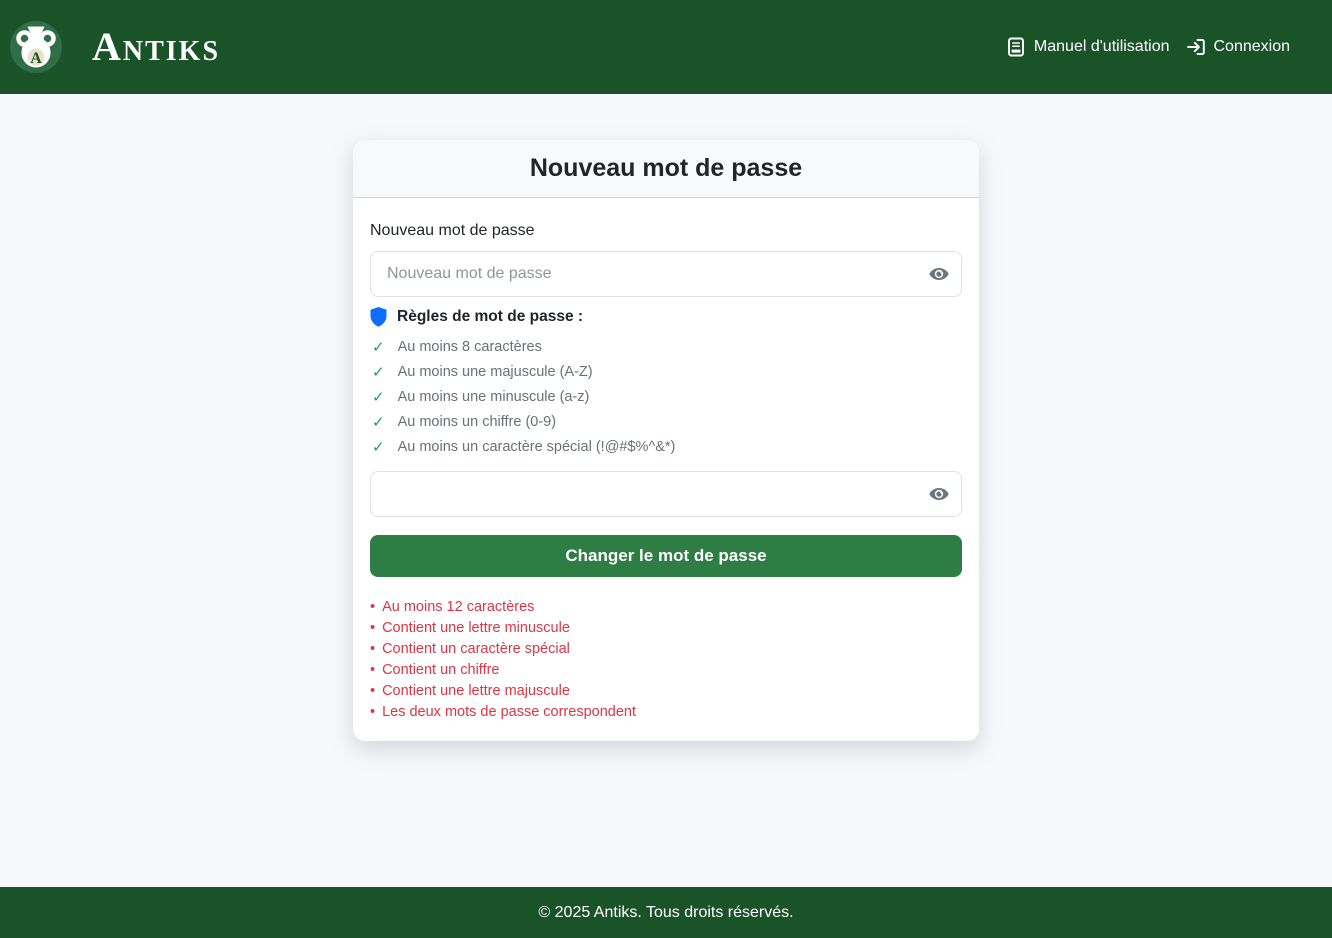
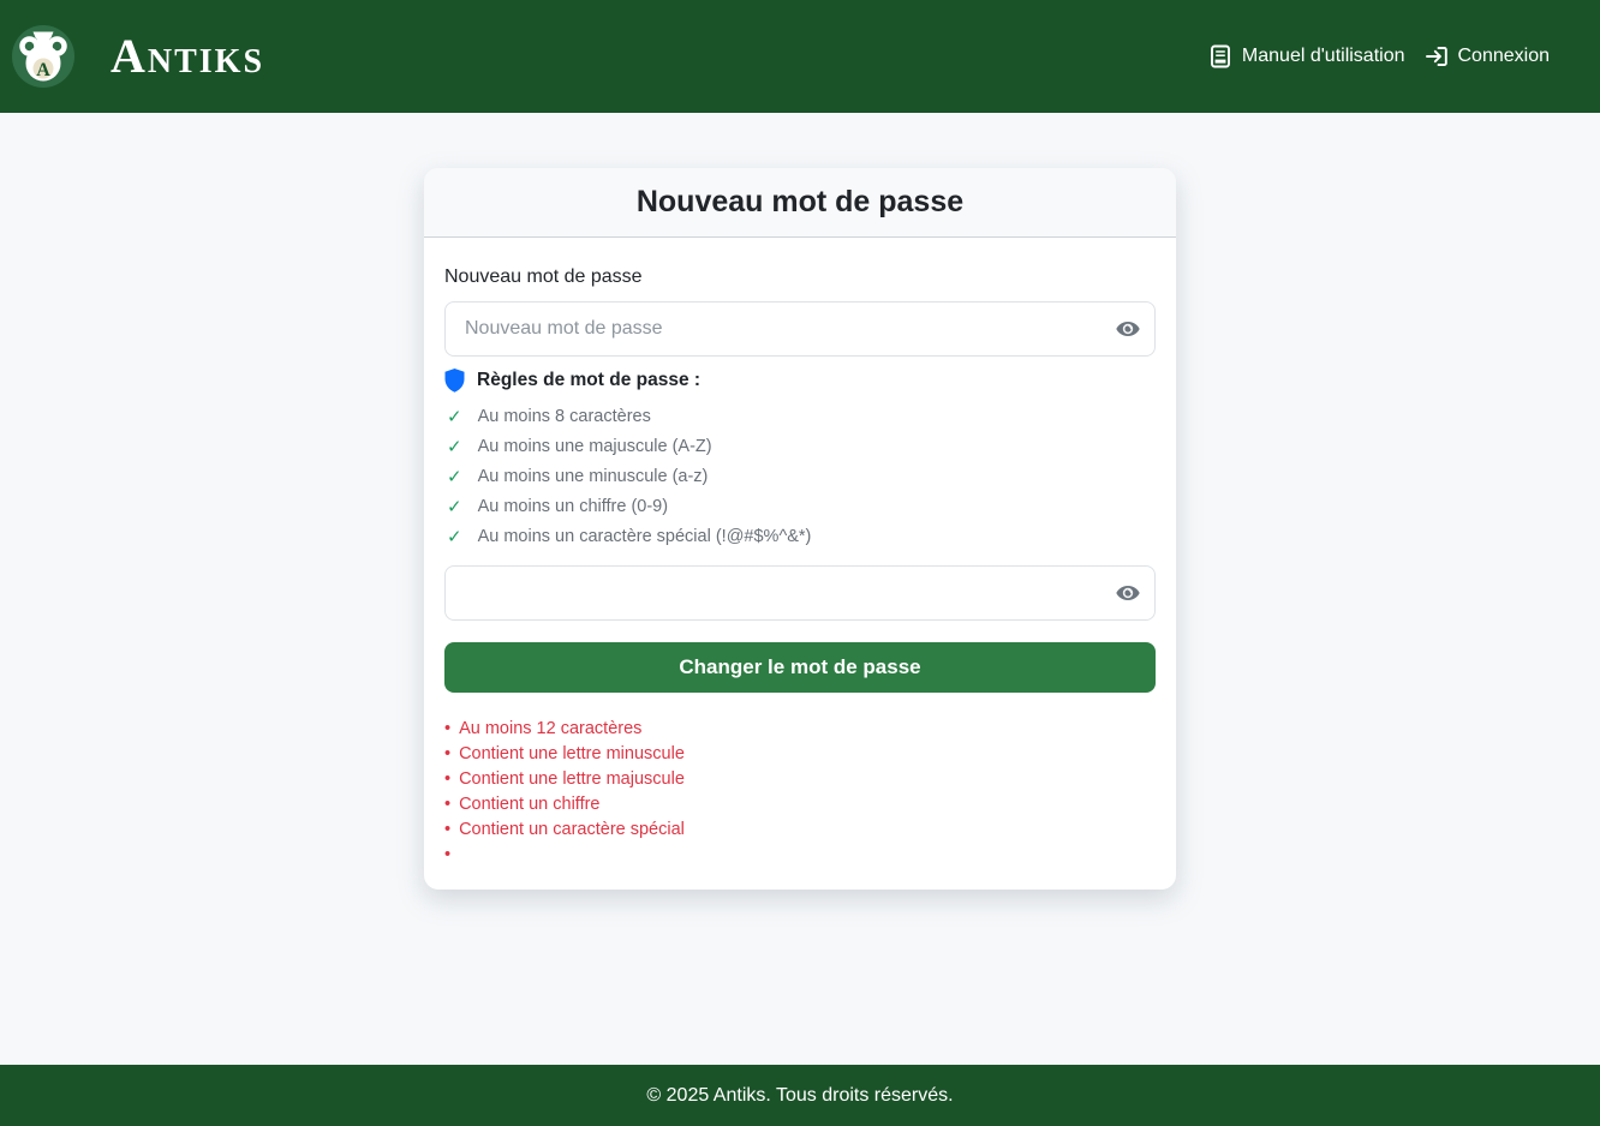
  A
  Antiks
  Manuel d'utilisation
  Connexion
  Nouveau mot de passe
  Nouveau mot de passe
  Nouveau mot de passe
  Règles de mot de passe :
  ✓
  Au moins 8 caractères
  ✓
  Au moins une majuscule (A-Z)
  ✓
  Au moins une minuscule (a-z)
  ✓
  Au moins un chiffre (0-9)
  ✓
  Au moins un caractère spécial (!@#$%^&*)
  Changer le mot de passe
  •
  Au moins 12 caractères
  •
  Contient une lettre minuscule
  •
- Contient un caractère spécial
+ Contient une lettre majuscule
  •
  Contient un chiffre
  •
- Contient une lettre majuscule
+ Contient un caractère spécial
  •
- Les deux mots de passe correspondent
  © 2025 Antiks. Tous droits réservés.
